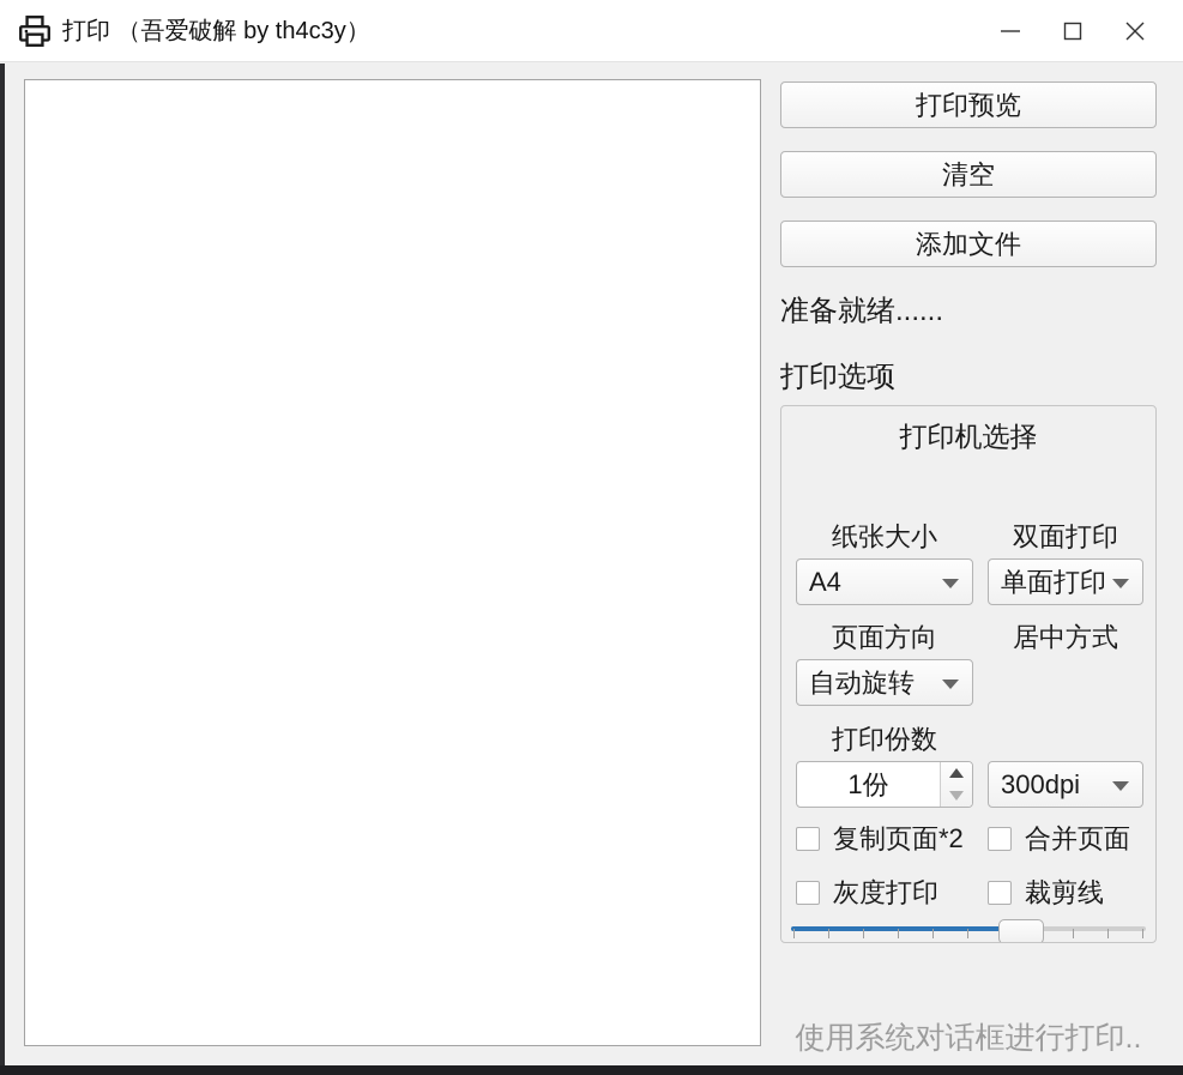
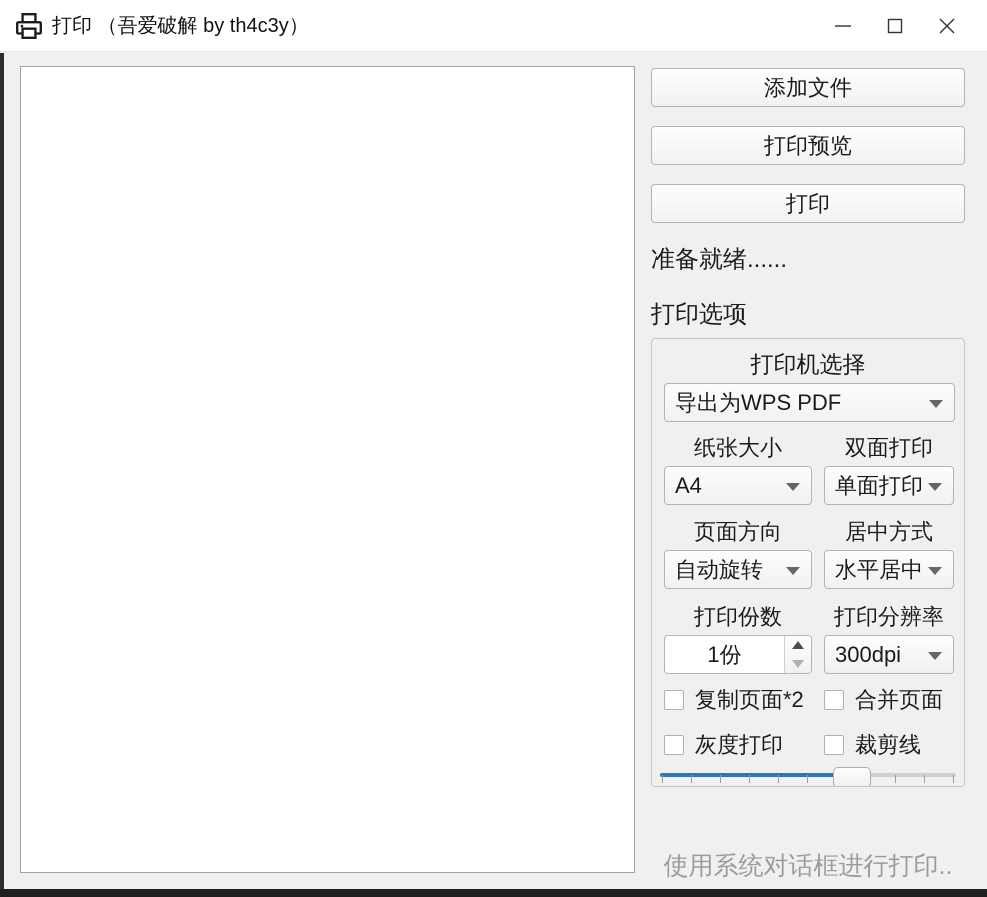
  打印 （吾爱破解 by th4c3y）
- 打印预览
+ 添加文件
- 清空
- 添加文件
+ 打印预览
+ 打印
  准备就绪......
  打印选项
  打印机选择
+ 导出为WPS PDF
  纸张大小
  双面打印
  A4
  单面打印
  页面方向
  居中方式
  自动旋转
+ 水平居中
  打印份数
+ 打印分辨率
  1份
  300dpi
  复制页面*2
  合并页面
  灰度打印
  裁剪线
  使用系统对话框进行打印..
